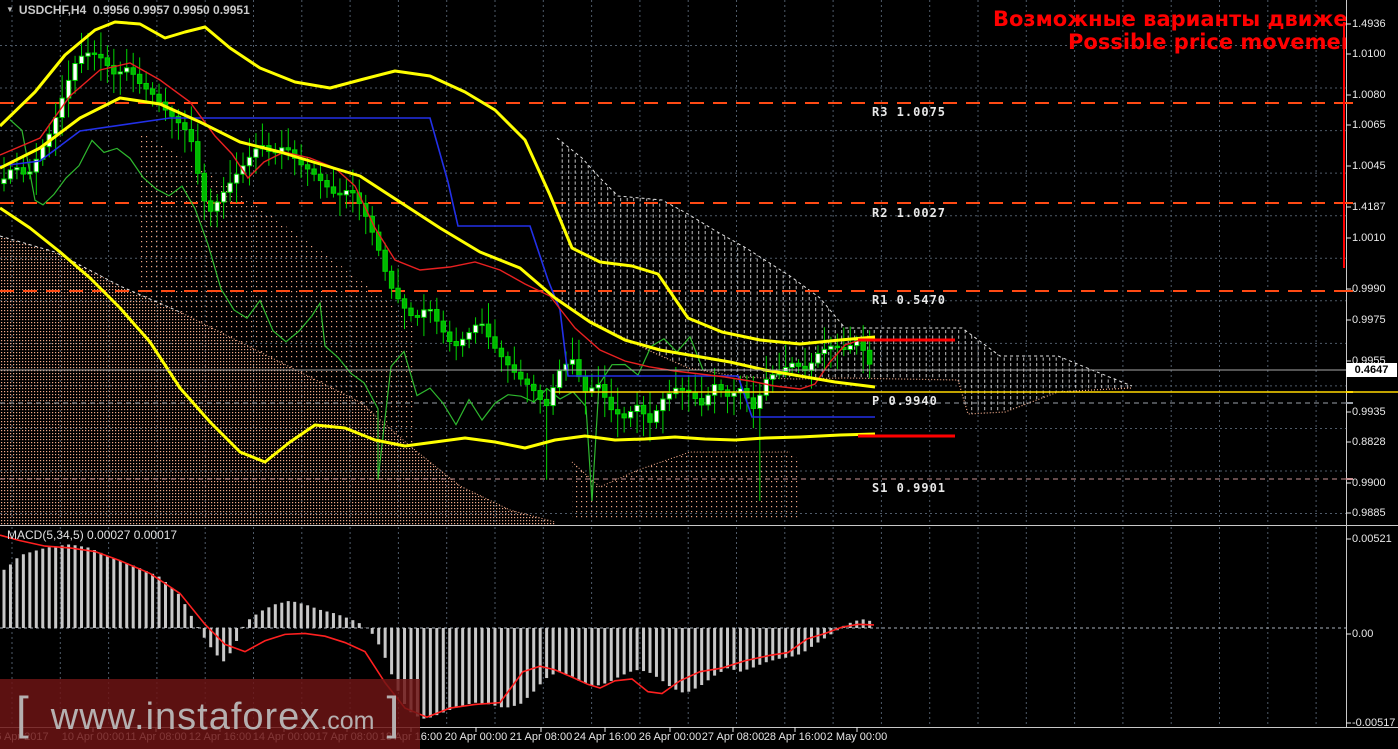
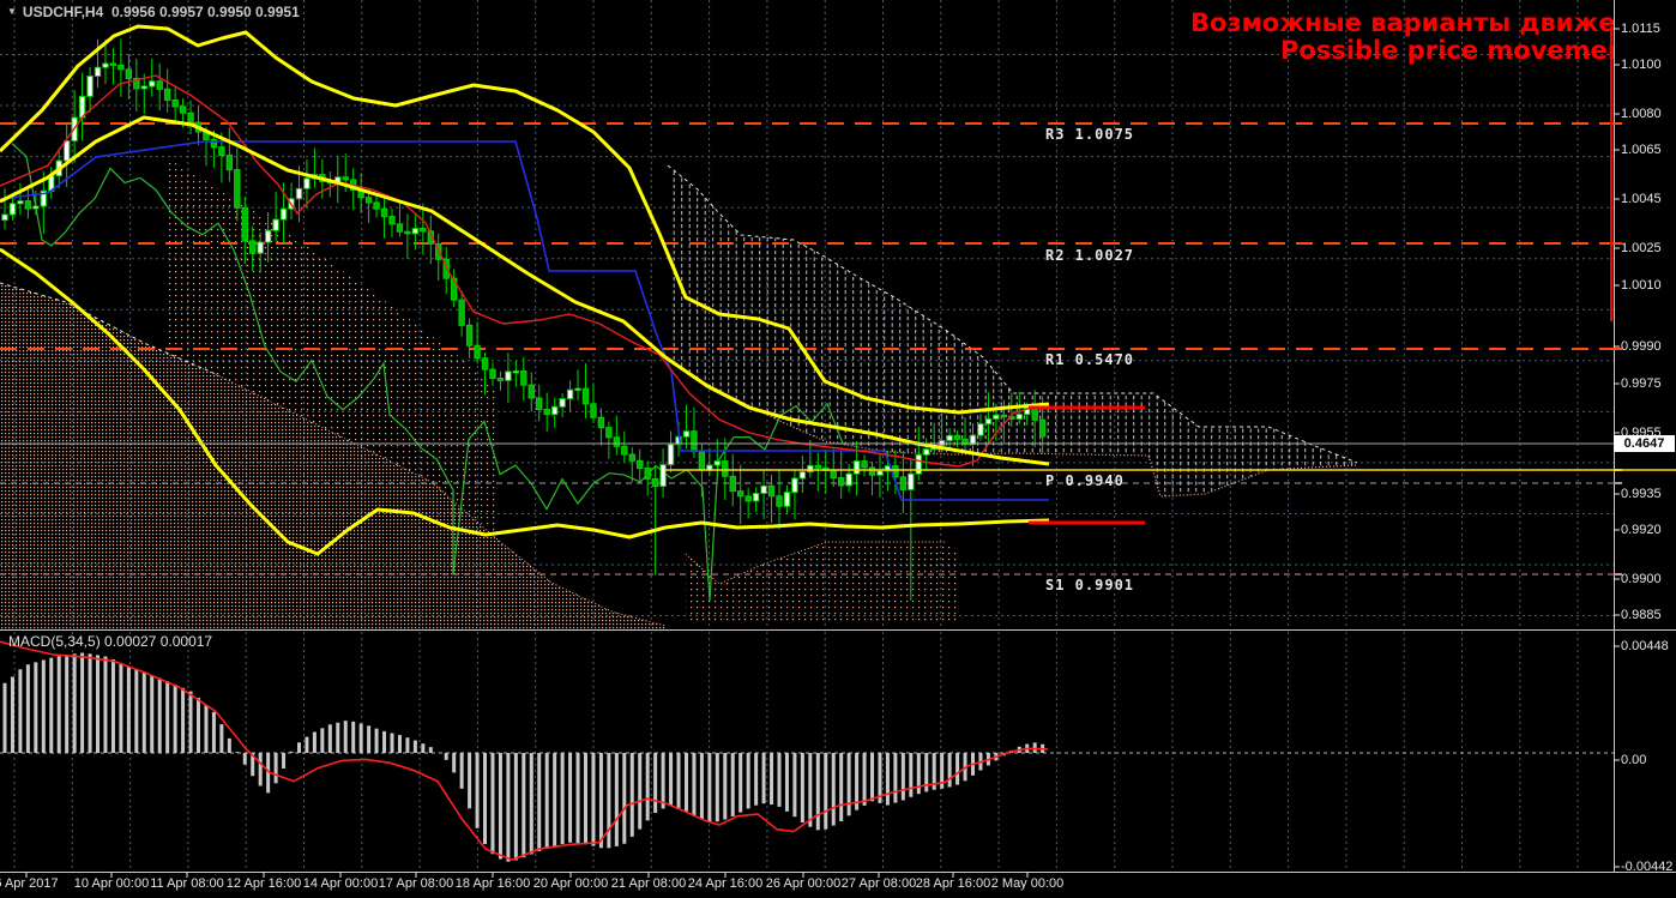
  Возможные варианты движе
  Possible price moveme
  ▼ USDCHF,H4 0.9956 0.9957 0.9950 0.9951
  MACD(5,34,5) 0.00027 0.00017
  R3 1.0075
  R2 1.0027
  R1 0.5470
  P 0.9940
  S1 0.9901
- 1.4936
+ 1.0115
  1.0100
  1.0080
  1.0065
  1.0045
- 1.4187
+ 1.0025
  1.0010
  0.9990
  0.9975
  0.9955
  0.9935
- 0.8828
+ 0.9920
  0.9900
  0.9885
- 0.00521
+ 0.00448
  0.00
- -0.00517
+ -0.00442
  Apr 2017
  10 Apr 00:00
  11 Apr 08:00
  12 Apr 16:00
  14 Apr 00:00
  17 Apr 08:00
  18 Apr 16:00
  20 Apr 00:00
  21 Apr 08:00
  24 Apr 16:00
  26 Apr 00:00
  27 Apr 08:00
  28 Apr 16:00
  2 May 00:00
  0.4647
- [
- www.instaforex
- .com
- ]
